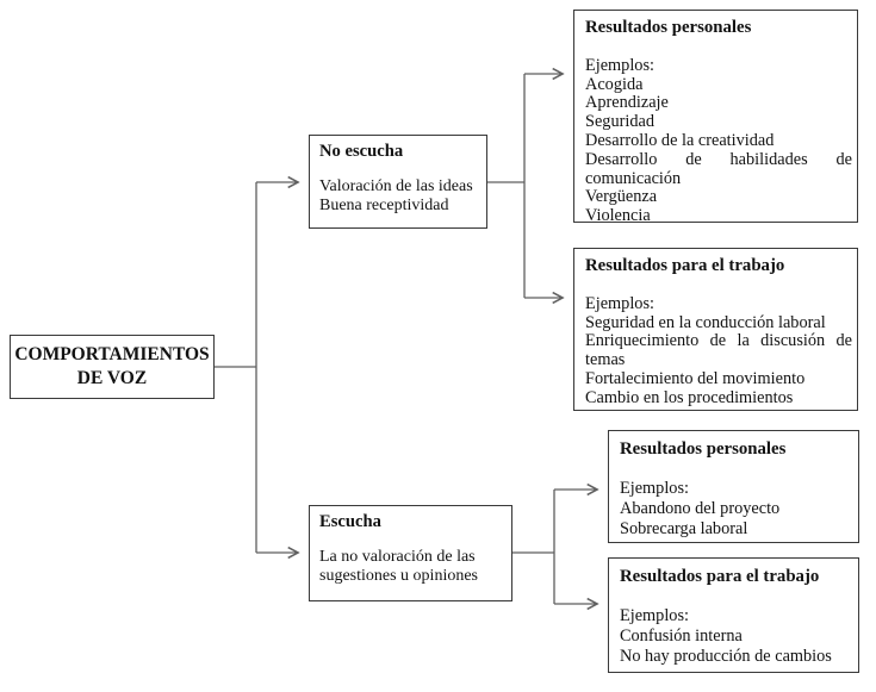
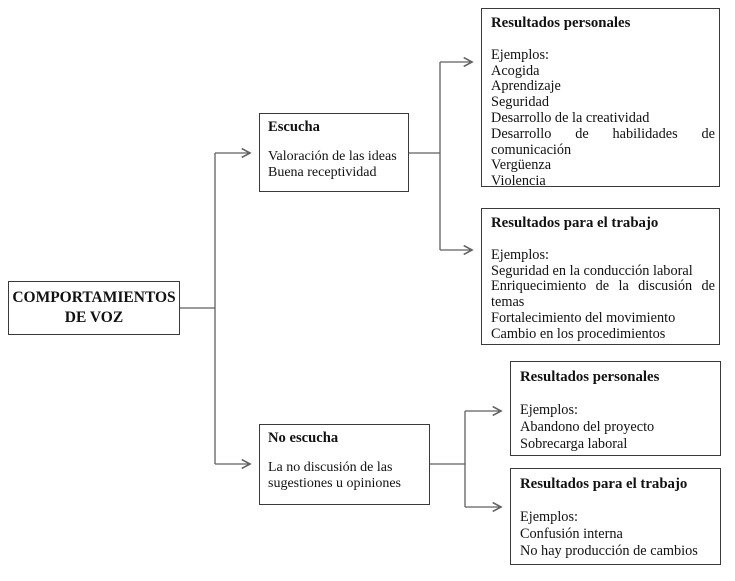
  COMPORTAMIENTOS DE VOZ
- No escucha
+ Escucha
  Valoración de las ideas
  Buena receptividad
- Escucha
+ No escucha
- La no valoración de las sugestiones u opiniones
+ La no discusión de las sugestiones u opiniones
  Resultados personales
  Ejemplos:
  Acogida
  Aprendizaje
  Seguridad
  Desarrollo de la creatividad
  Desarrollo de habilidades de comunicación
  Vergüenza
  Violencia
  Resultados para el trabajo
  Ejemplos:
  Seguridad en la conducción laboral
  Enriquecimiento de la discusión de temas
  Fortalecimiento del movimiento
  Cambio en los procedimientos
  Resultados personales
  Ejemplos:
  Abandono del proyecto
  Sobrecarga laboral
  Resultados para el trabajo
  Ejemplos:
  Confusión interna
  No hay producción de cambios
